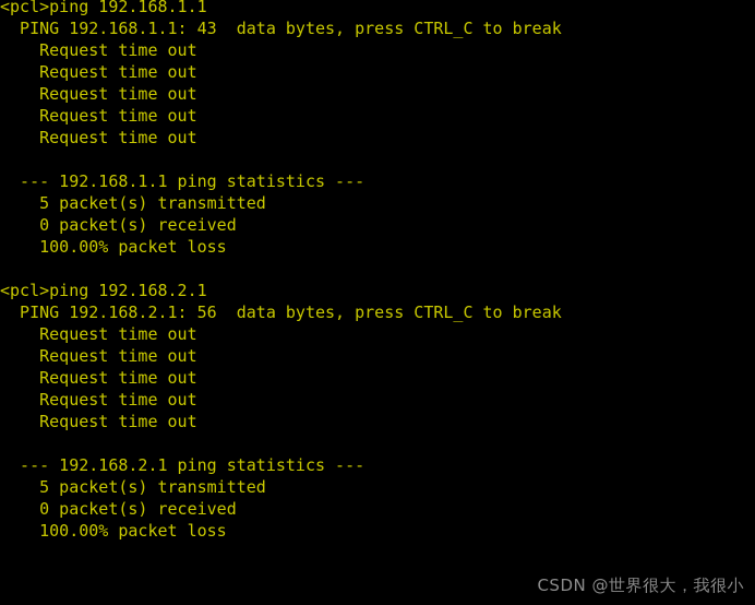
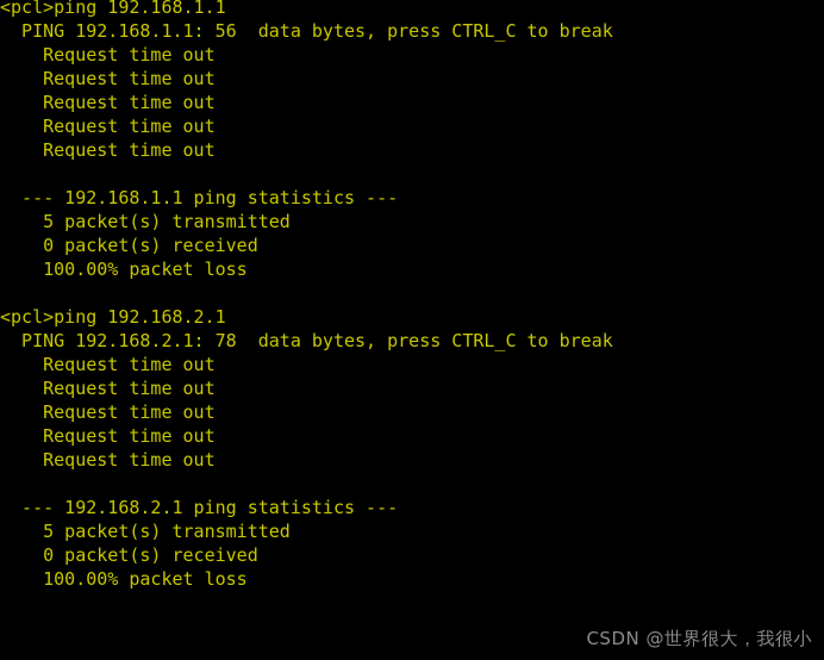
  <pcl>ping 192.168.1.1
- PING 192.168.1.1: 43 data bytes, press CTRL_C to break
+ PING 192.168.1.1: 56 data bytes, press CTRL_C to break
  Request time out
  Request time out
  Request time out
  Request time out
  Request time out
  --- 192.168.1.1 ping statistics ---
  5 packet(s) transmitted
  0 packet(s) received
  100.00% packet loss
  <pcl>ping 192.168.2.1
- PING 192.168.2.1: 56 data bytes, press CTRL_C to break
+ PING 192.168.2.1: 78 data bytes, press CTRL_C to break
  Request time out
  Request time out
  Request time out
  Request time out
  Request time out
  --- 192.168.2.1 ping statistics ---
  5 packet(s) transmitted
  0 packet(s) received
  100.00% packet loss
  CSDN @世界很大，我很小
